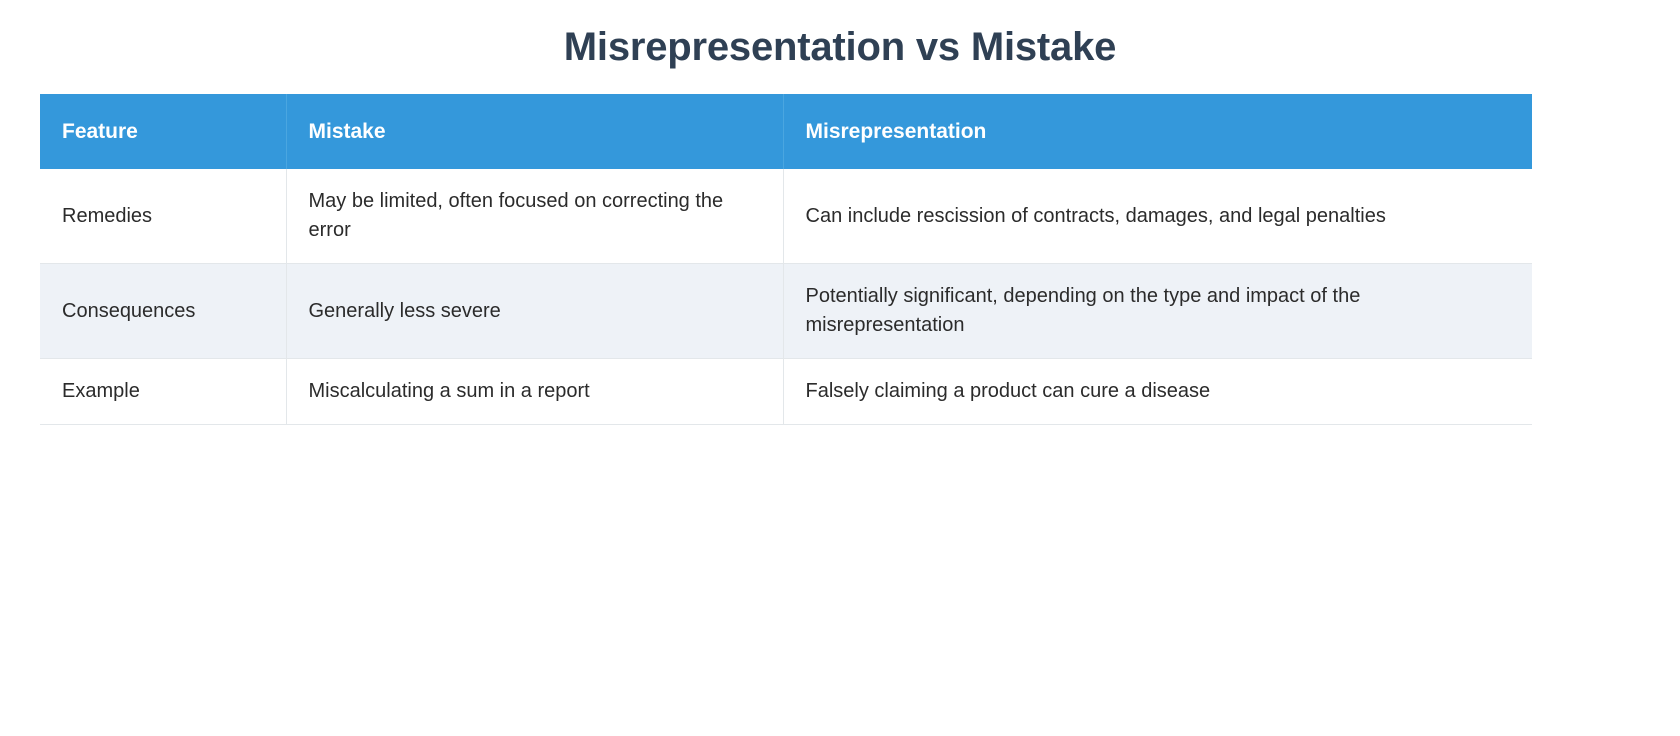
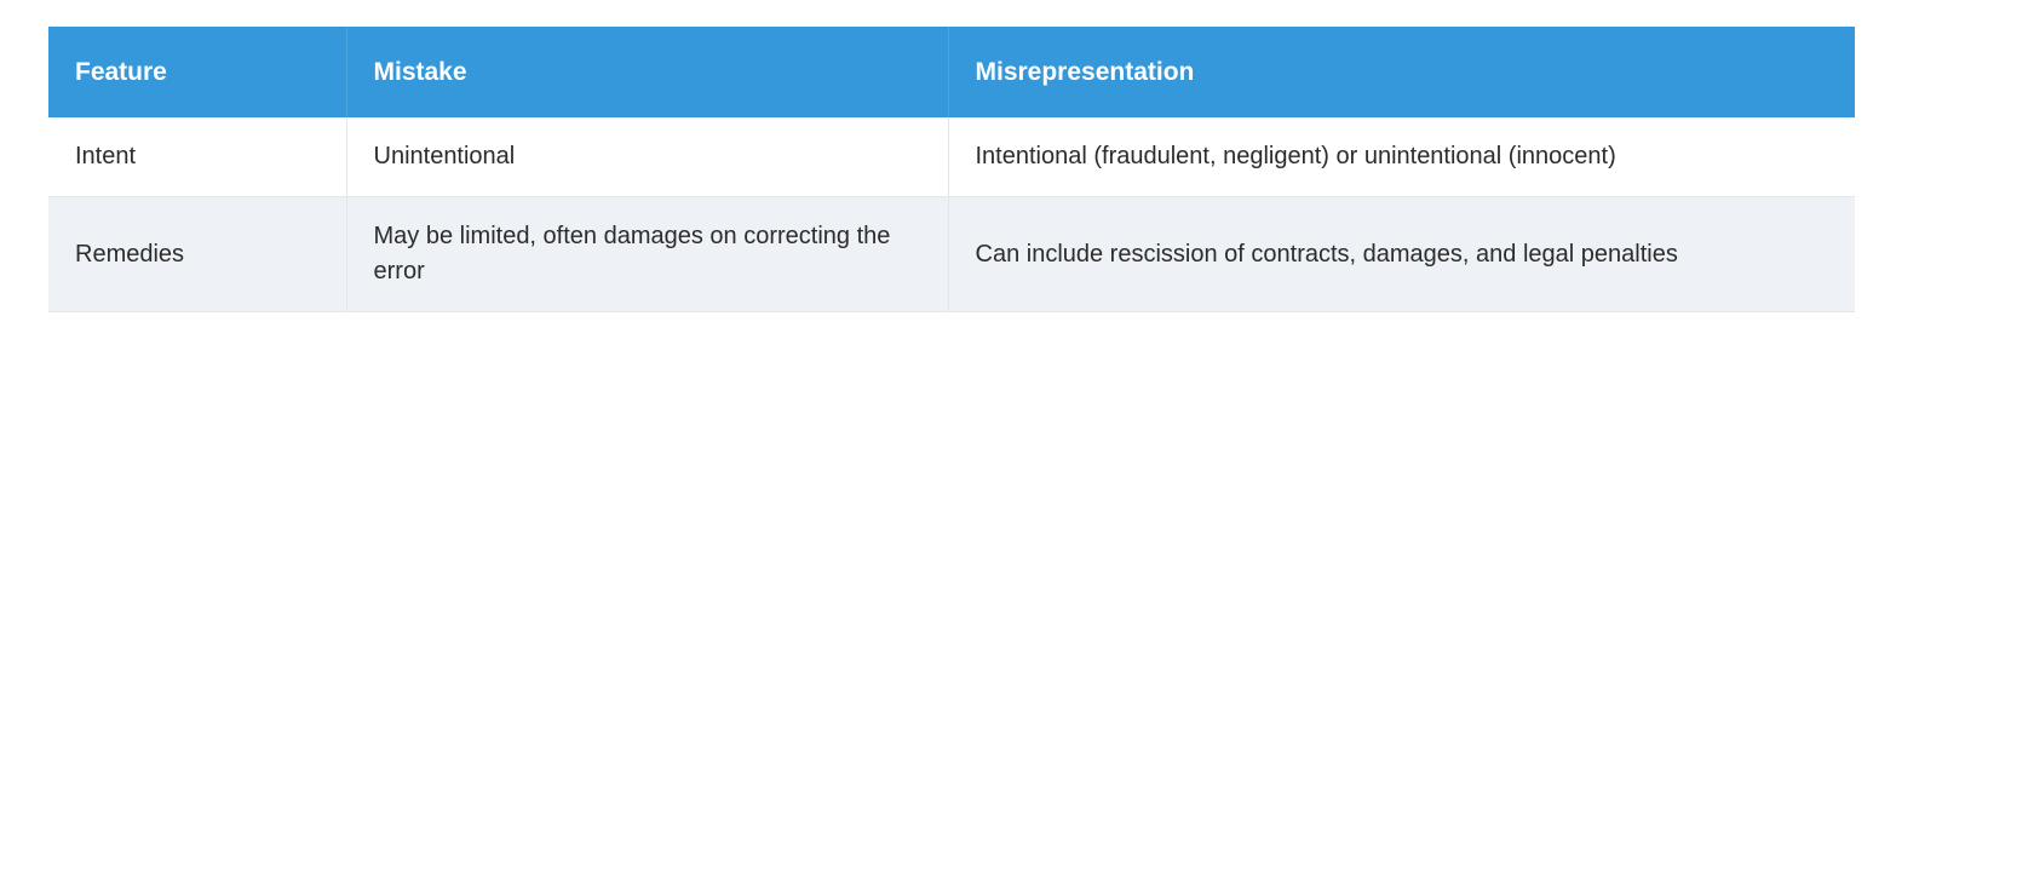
- Misrepresentation vs Mistake
  Feature	Mistake	Misrepresentation
+ Intent	Unintentional	Intentional (fraudulent, negligent) or unintentional (innocent)
- Remedies	May be limited, often focused on correcting the error	Can include rescission of contracts, damages, and legal penalties
+ Remedies	May be limited, often damages on correcting the error	Can include rescission of contracts, damages, and legal penalties
- Consequences	Generally less severe	Potentially significant, depending on the type and impact of the misrepresentation
- Example	Miscalculating a sum in a report	Falsely claiming a product can cure a disease
